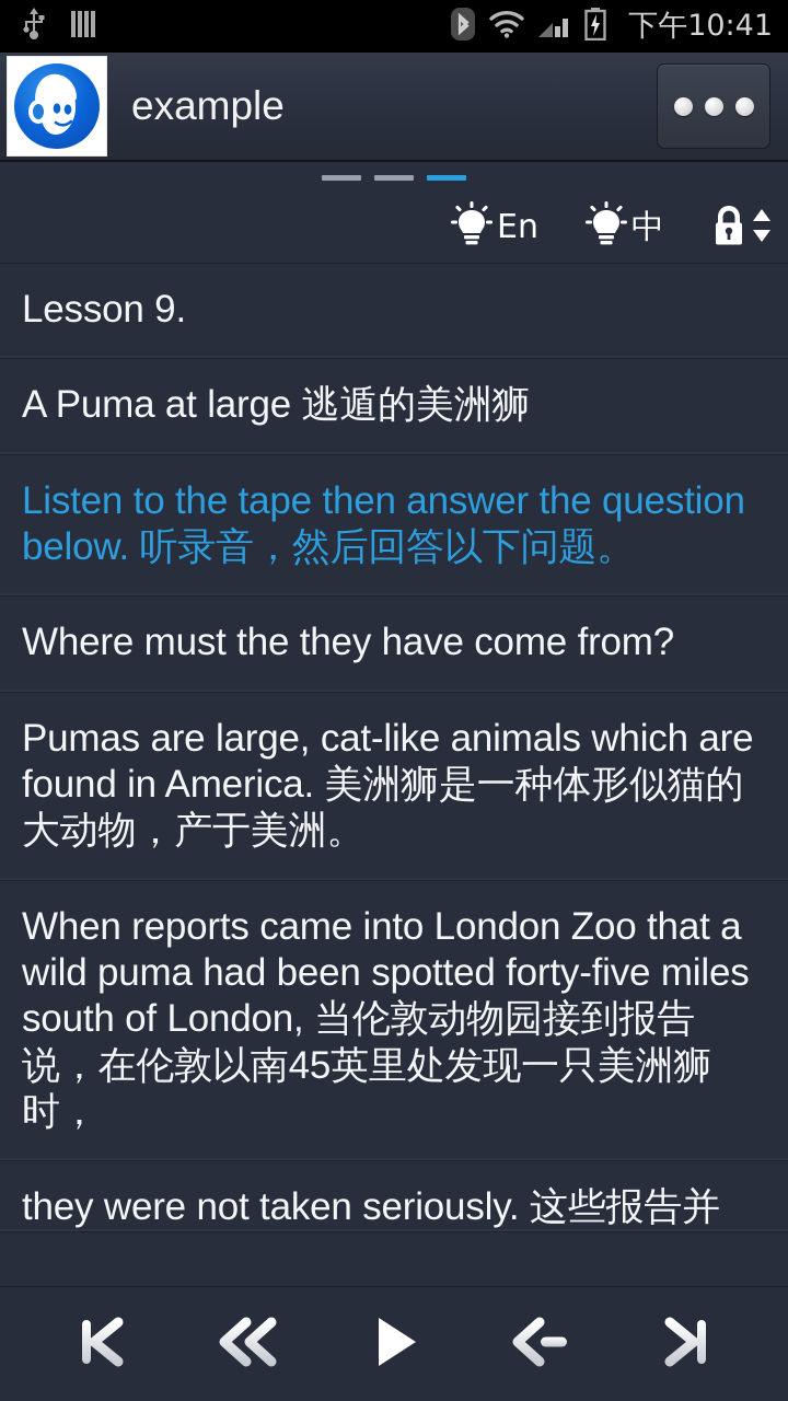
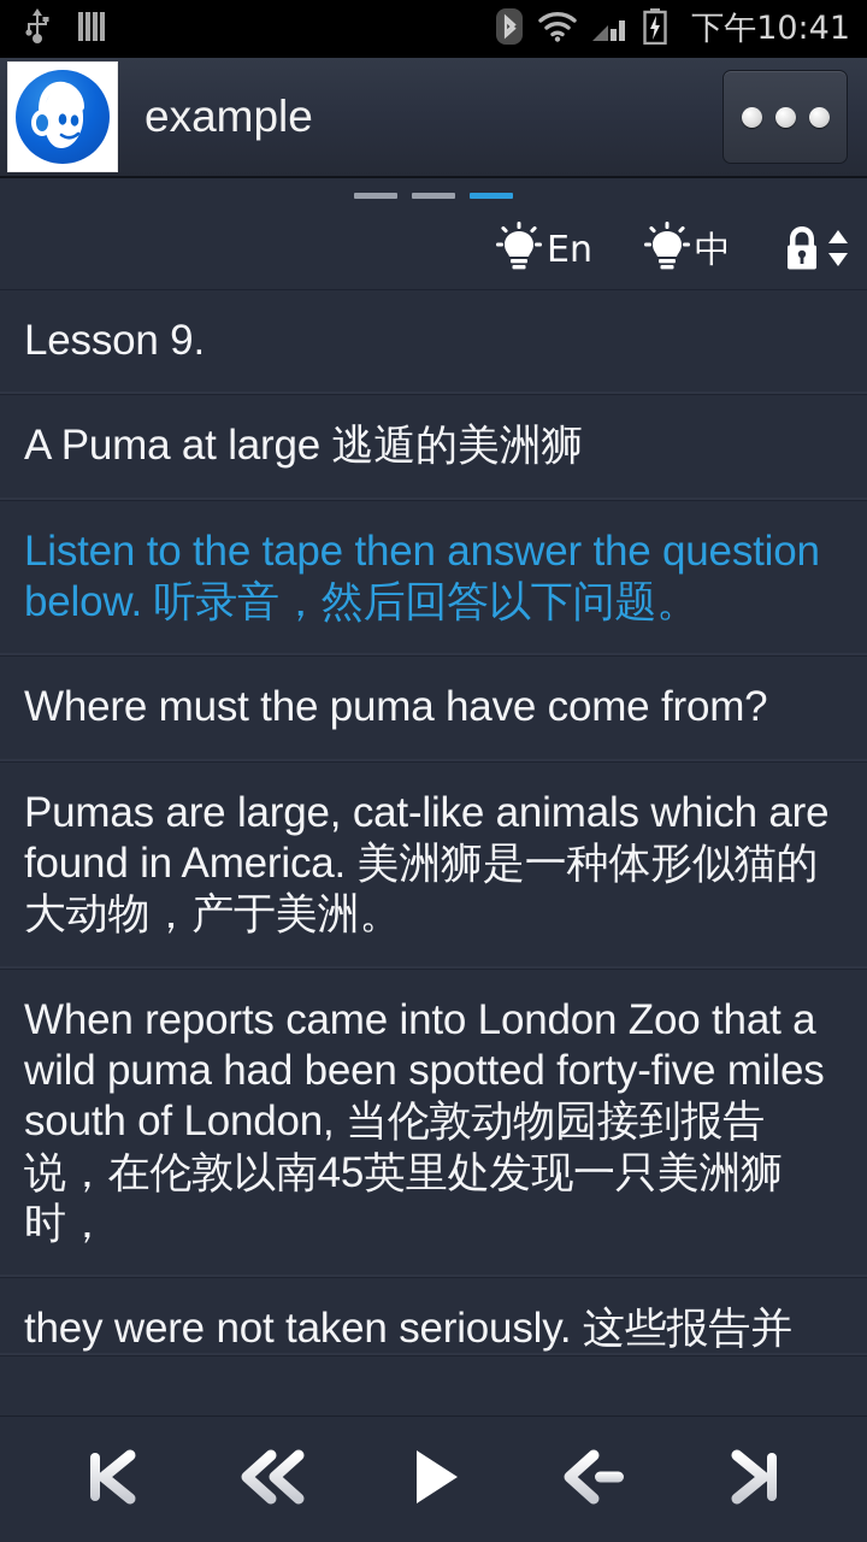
  下午10:41
  example
  En
  中
  Lesson 9.
  A Puma at large 逃遁的美洲狮
  Listen to the tape then answer the question below. 听录音，然后回答以下问题。
- Where must the they have come from?
+ Where must the puma have come from?
  Pumas are large, cat-like animals which are found in America. 美洲狮是一种体形似猫的大动物，产于美洲。
  When reports came into London Zoo that a wild puma had been spotted forty-five miles south of London, 当伦敦动物园接到报告说，在伦敦以南45英里处发现一只美洲狮时，
  they were not taken seriously. 这些报告并
